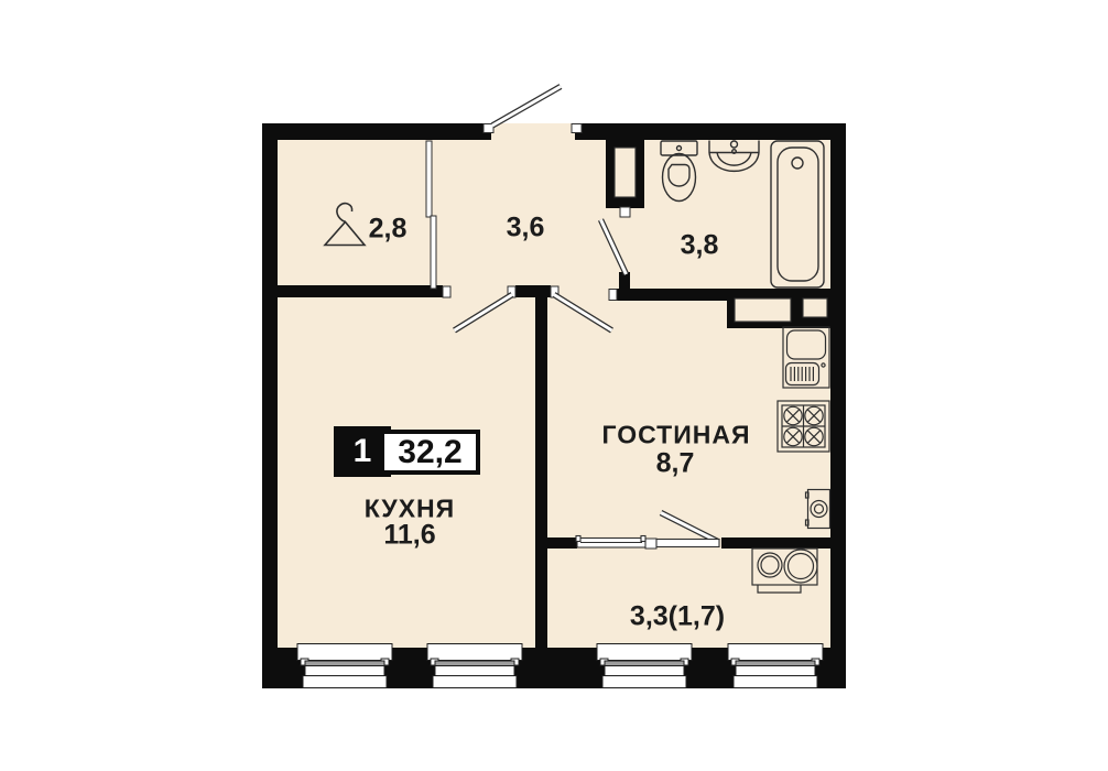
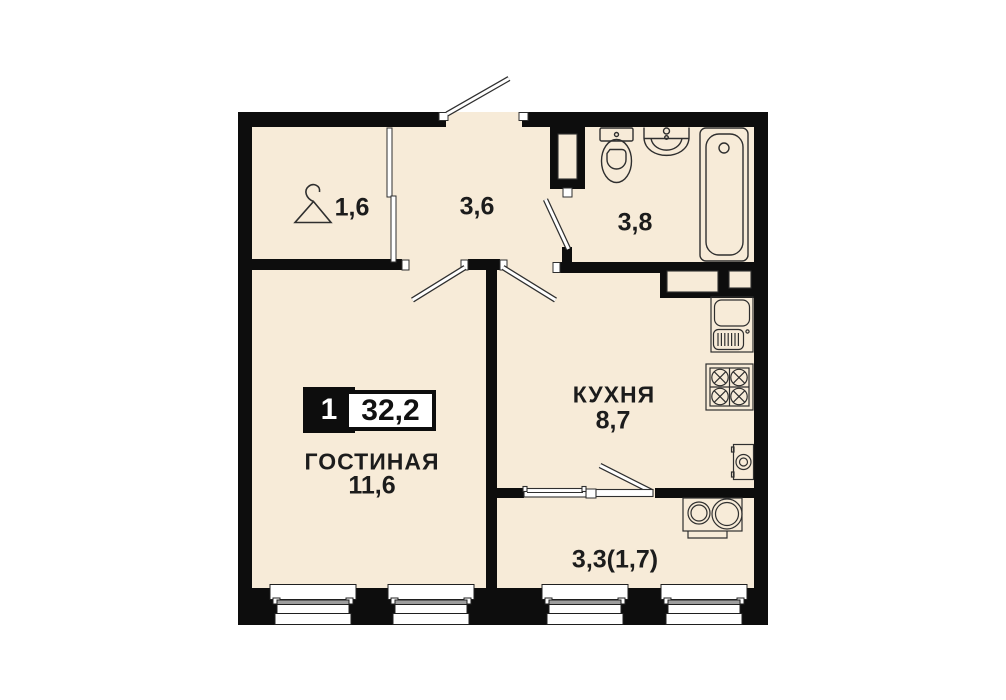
- 2,8
+ 1,6
  3,6
  3,8
- ГОСТИНАЯ
+ КУХНЯ
  8,7
- КУХНЯ
+ ГОСТИНАЯ
  11,6
  3,3(1,7)
  1
  32,2
